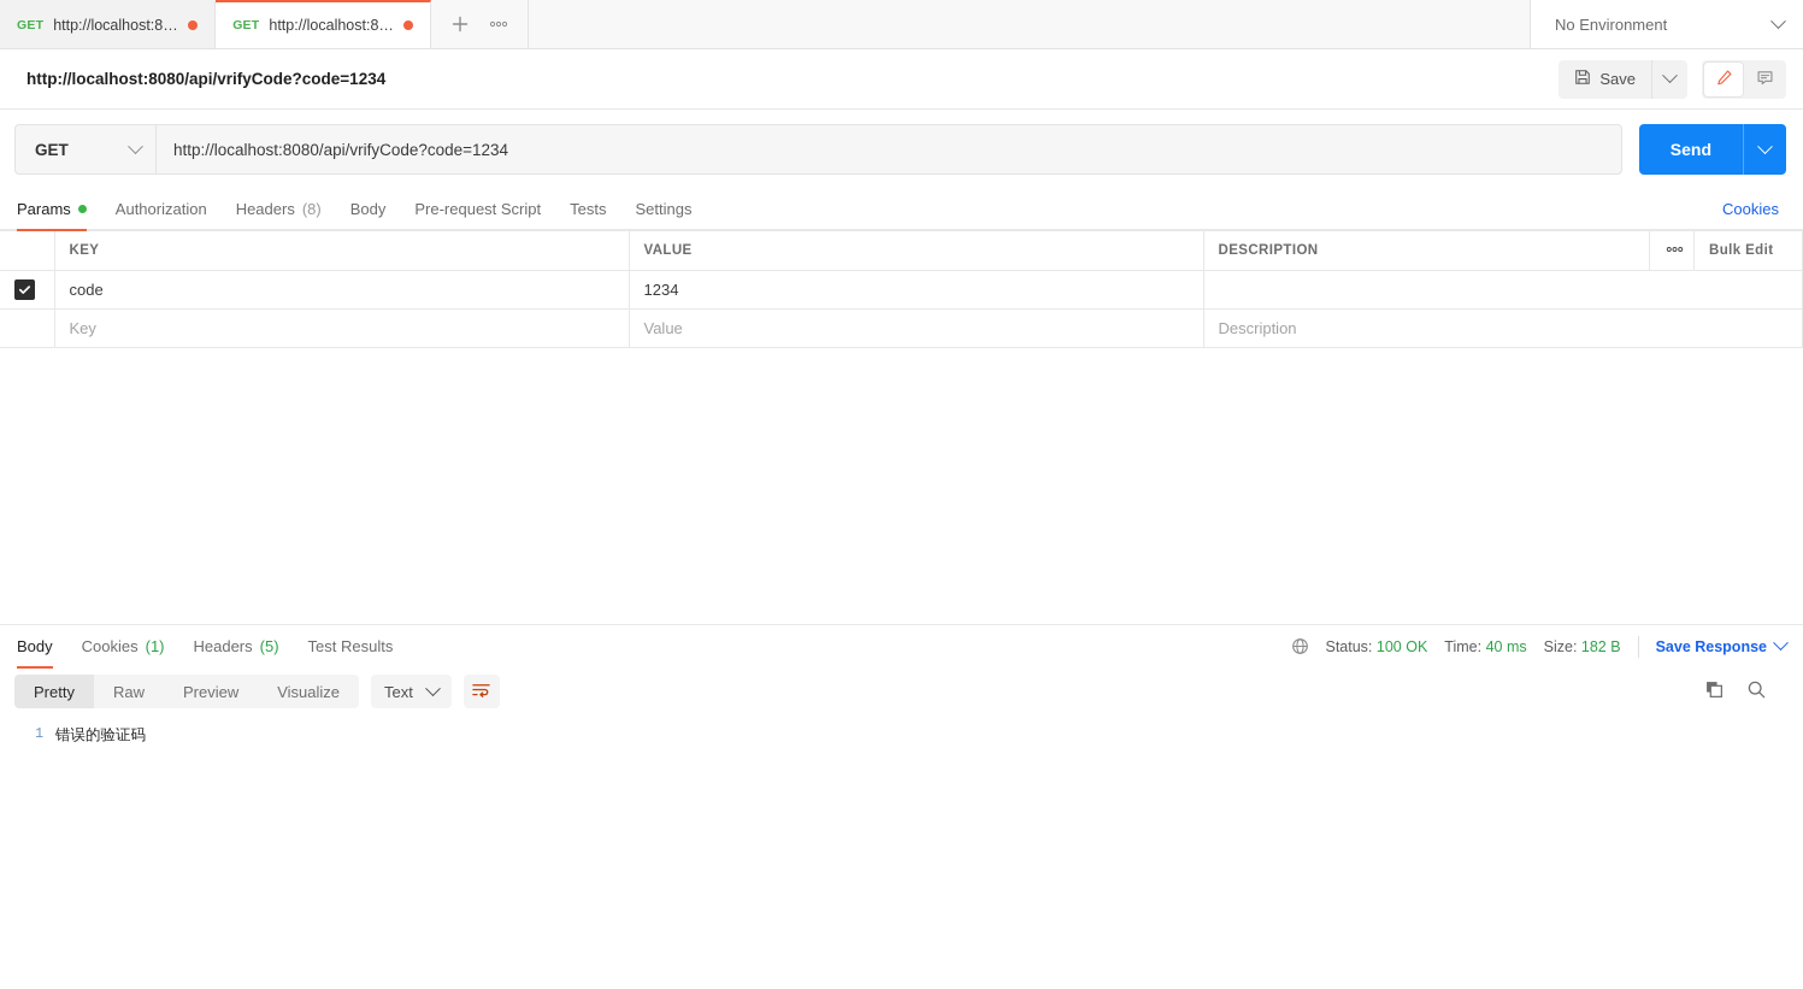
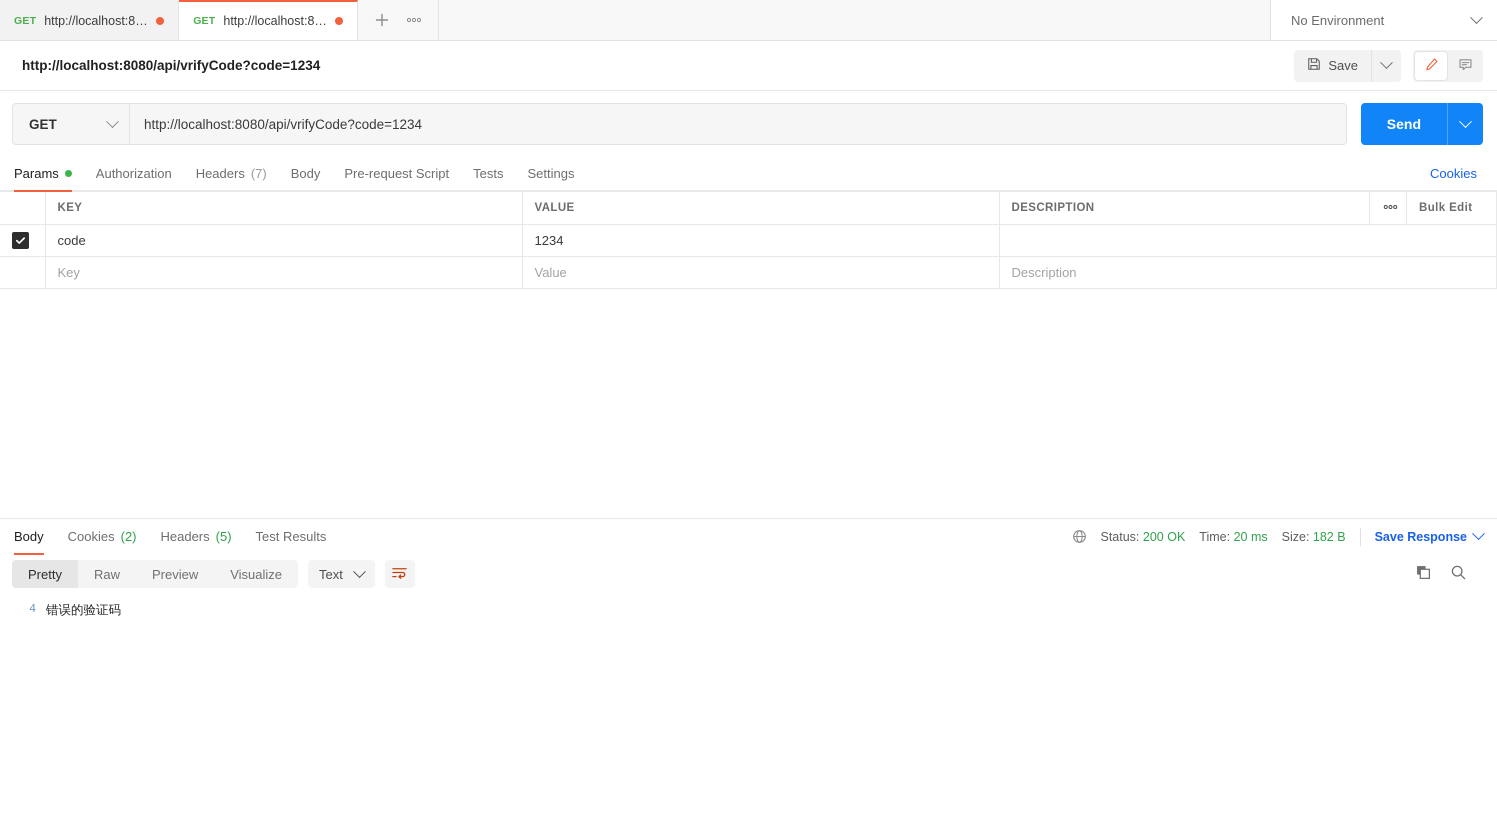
  GET
  http://localhost:80..
  GET
  http://localhost:80..
  No Environment
  http://localhost:8080/api/vrifyCode?code=1234
  Save
  GET
  http://localhost:8080/api/vrifyCode?code=1234
  Send
  Params
  Authorization
  Headers
- (8)
+ (7)
  Body
  Pre-request Script
  Tests
  Settings
  Cookies
  	KEY	VALUE	DESCRIPTION		Bulk Edit
  	code	1234
  	Key	Value	Description
  Body
  Cookies
- (1)
+ (2)
  Headers
  (5)
  Test Results
- Status: 100 OK
+ Status: 200 OK
- Time: 40 ms
+ Time: 20 ms
  Size: 182 B
  Save Response
  Pretty
  Raw
  Preview
  Visualize
  Text
- 1
+ 4
  错误的验证码
